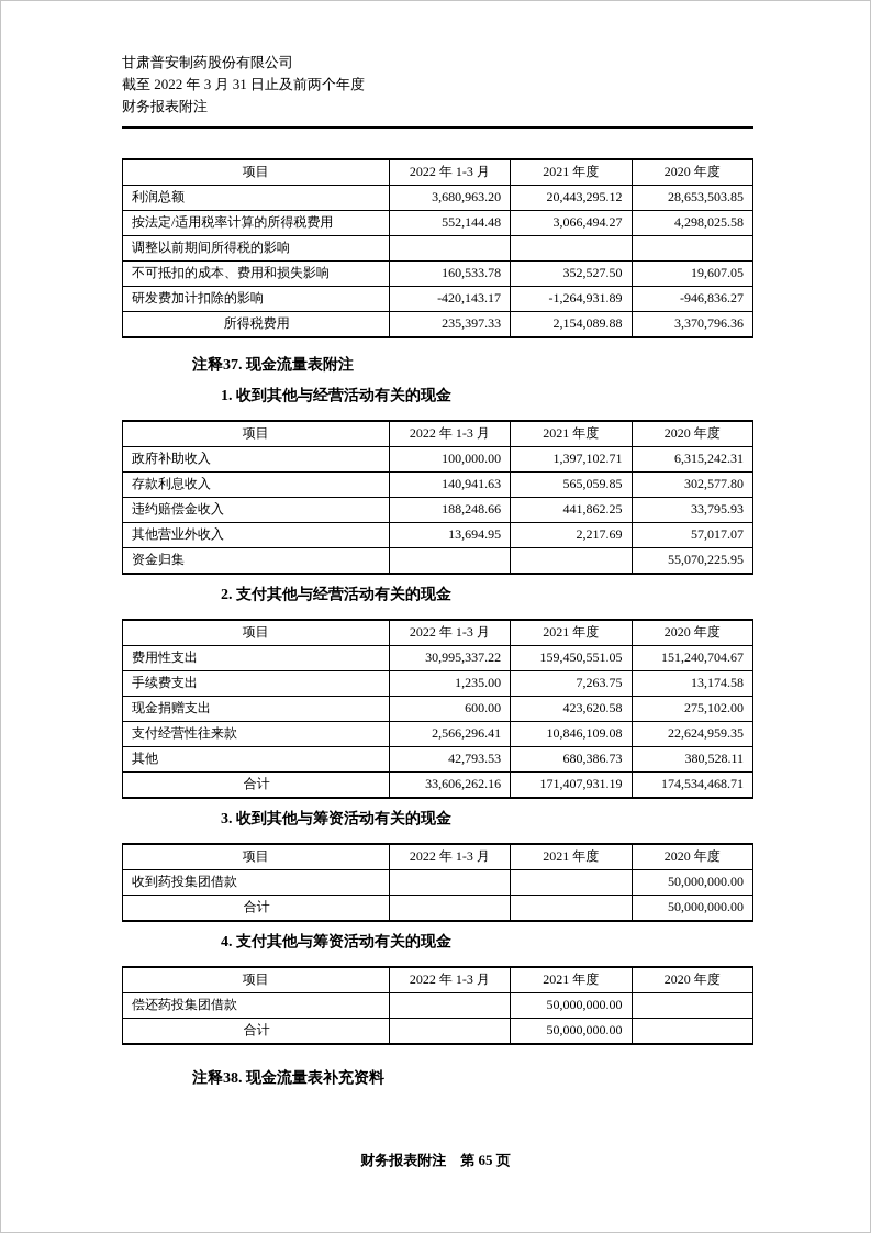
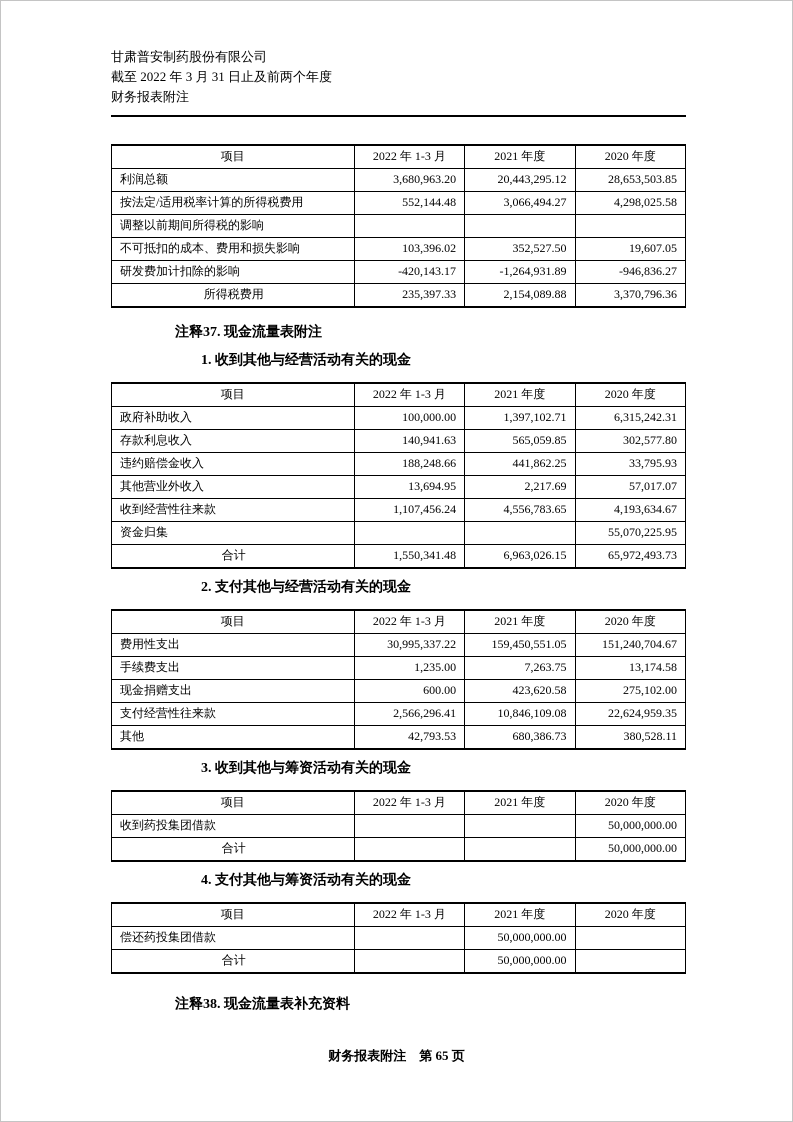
  甘肃普安制药股份有限公司
  截至 2022 年 3 月 31 日止及前两个年度
  财务报表附注
  项目	2022 年 1-3 月	2021 年度	2020 年度
  利润总额	3,680,963.20	20,443,295.12	28,653,503.85
  按法定/适用税率计算的所得税费用	552,144.48	3,066,494.27	4,298,025.58
  调整以前期间所得税的影响
- 不可抵扣的成本、费用和损失影响	160,533.78	352,527.50	19,607.05
+ 不可抵扣的成本、费用和损失影响	103,396.02	352,527.50	19,607.05
  研发费加计扣除的影响	-420,143.17	-1,264,931.89	-946,836.27
  所得税费用	235,397.33	2,154,089.88	3,370,796.36
  注释37. 现金流量表附注
  1. 收到其他与经营活动有关的现金
  项目	2022 年 1-3 月	2021 年度	2020 年度
  政府补助收入	100,000.00	1,397,102.71	6,315,242.31
  存款利息收入	140,941.63	565,059.85	302,577.80
  违约赔偿金收入	188,248.66	441,862.25	33,795.93
  其他营业外收入	13,694.95	2,217.69	57,017.07
+ 收到经营性往来款	1,107,456.24	4,556,783.65	4,193,634.67
  资金归集			55,070,225.95
+ 合计	1,550,341.48	6,963,026.15	65,972,493.73
  2. 支付其他与经营活动有关的现金
  项目	2022 年 1-3 月	2021 年度	2020 年度
  费用性支出	30,995,337.22	159,450,551.05	151,240,704.67
  手续费支出	1,235.00	7,263.75	13,174.58
  现金捐赠支出	600.00	423,620.58	275,102.00
  支付经营性往来款	2,566,296.41	10,846,109.08	22,624,959.35
  其他	42,793.53	680,386.73	380,528.11
- 合计	33,606,262.16	171,407,931.19	174,534,468.71
  3. 收到其他与筹资活动有关的现金
  项目	2022 年 1-3 月	2021 年度	2020 年度
  收到药投集团借款			50,000,000.00
  合计			50,000,000.00
  4. 支付其他与筹资活动有关的现金
  项目	2022 年 1-3 月	2021 年度	2020 年度
  偿还药投集团借款		50,000,000.00
  合计		50,000,000.00
  注释38. 现金流量表补充资料
  财务报表附注 第 65 页
